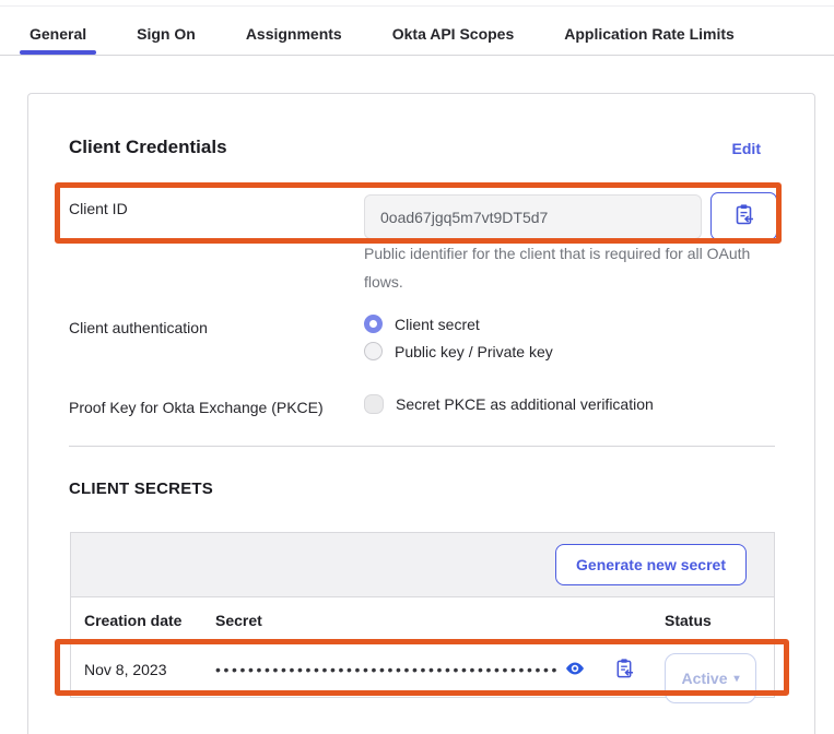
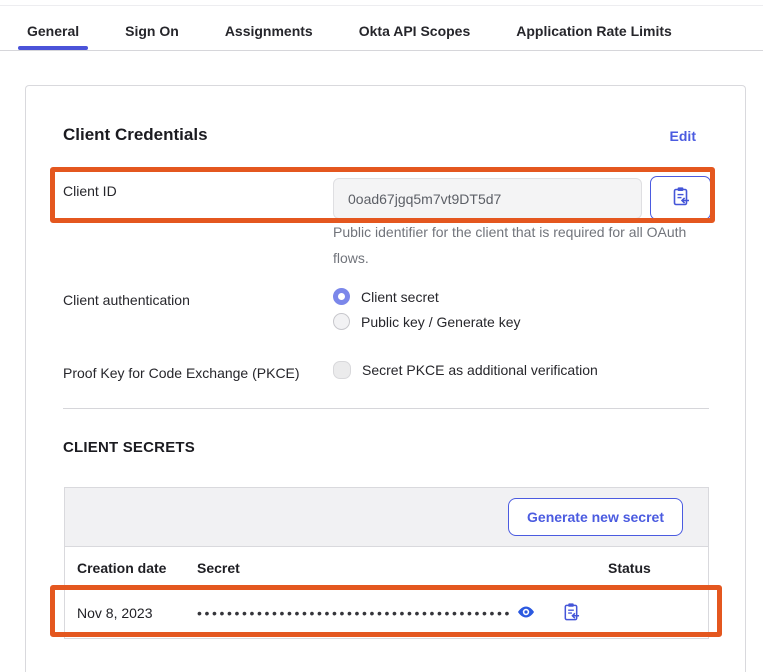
  General
  Sign On
  Assignments
  Okta API Scopes
  Application Rate Limits
  Client Credentials
  Edit
  Client ID
  0oad67jgq5m7vt9DT5d7
  Public identifier for the client that is required for all OAuth flows.
  Client authentication
  Client secret
- Public key / Private key
+ Public key / Generate key
- Proof Key for Okta Exchange (PKCE)
+ Proof Key for Code Exchange (PKCE)
  Secret PKCE as additional verification
  CLIENT SECRETS
  Generate new secret
  Creation date
  Secret
  Status
  Nov 8, 2023
  ••••••••••••••••••••••••••••••••••••••••••
- Active
- ▾
